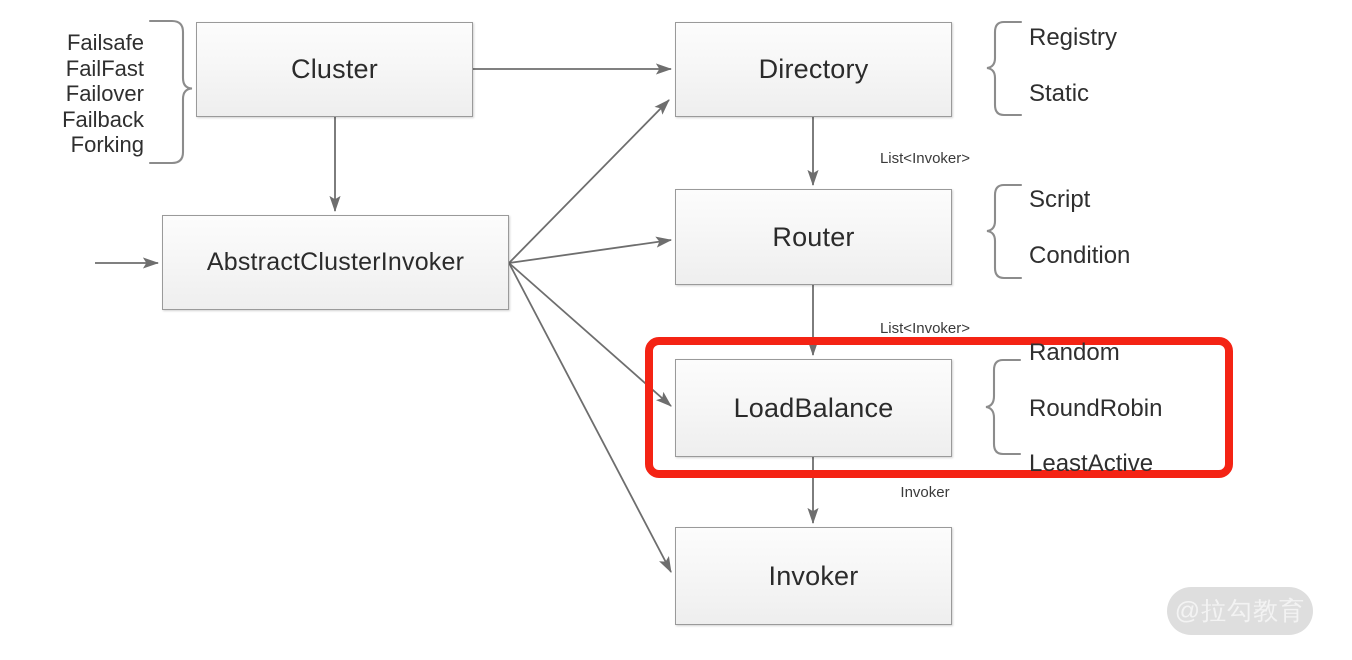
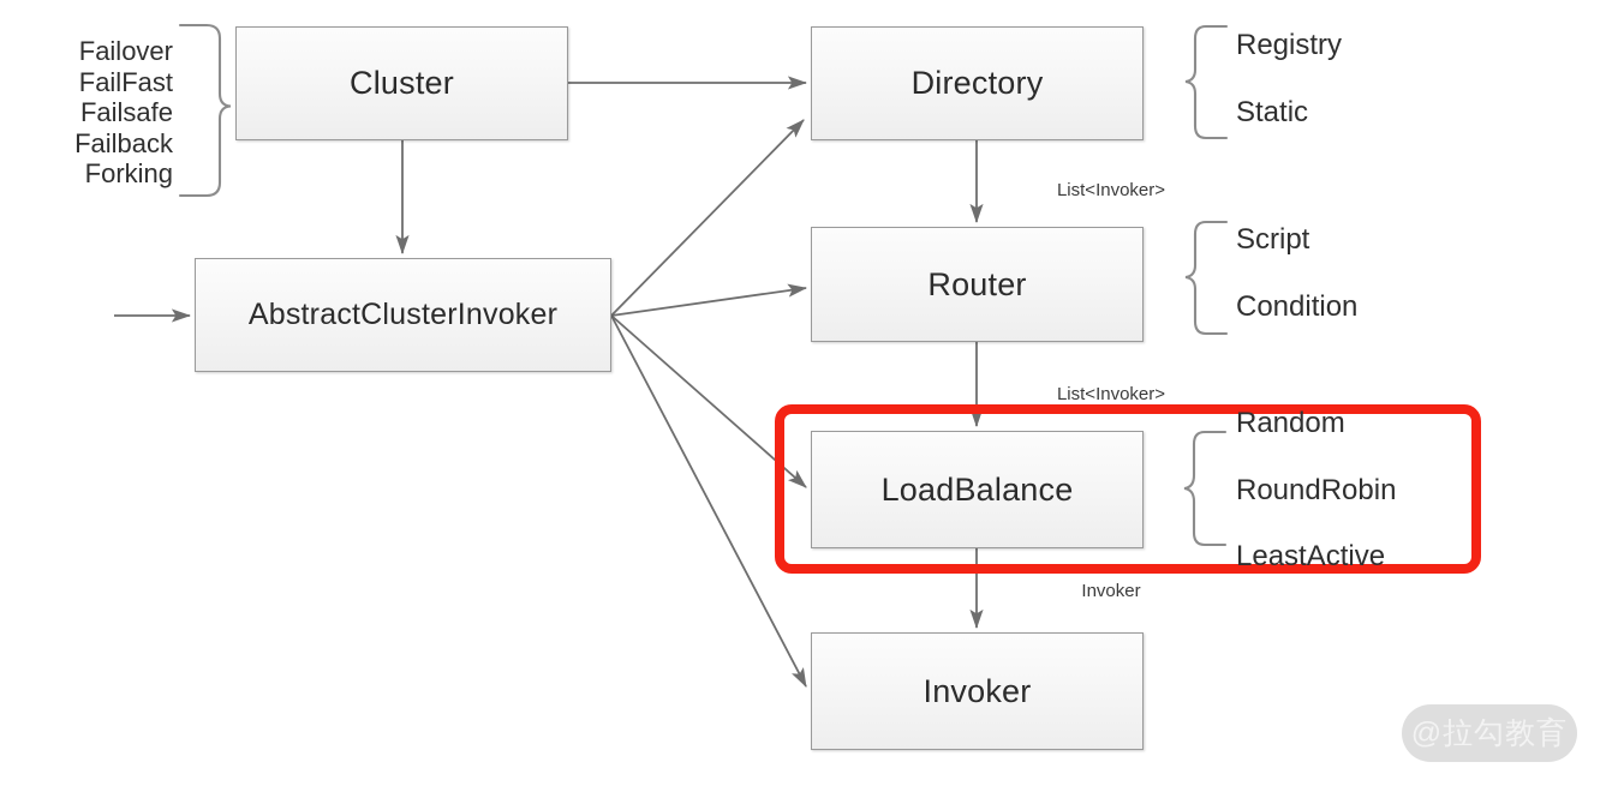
- Failsafe
+ Failover
  FailFast
- Failover
+ Failsafe
  Failback
  Forking
  Cluster
  AbstractClusterInvoker
  Directory
  Router
  LoadBalance
  Invoker
  Registry
  Static
  Script
  Condition
  Random
  RoundRobin
  LeastActive
  List<Invoker>
  List<Invoker>
  Invoker
